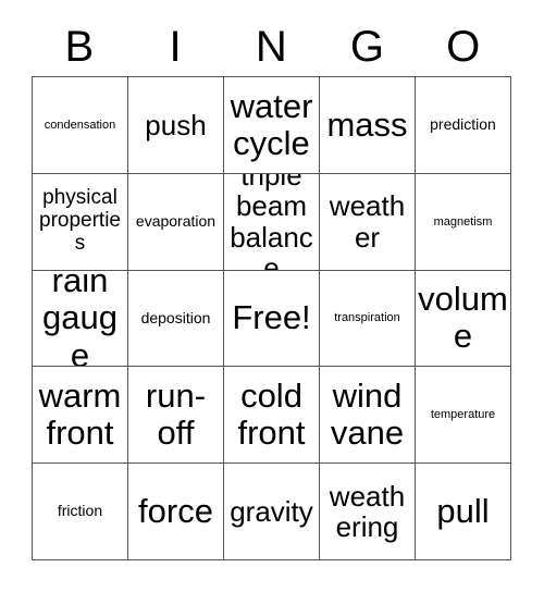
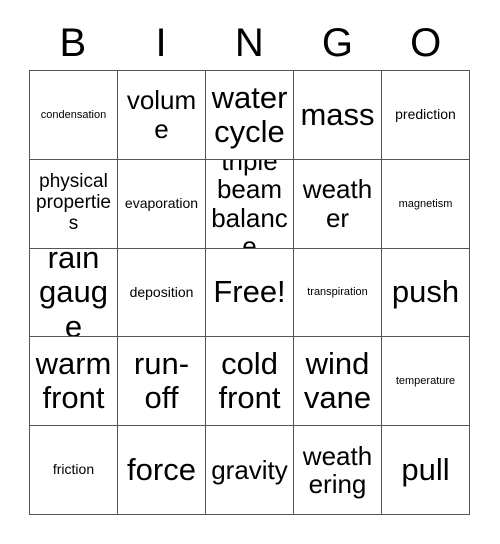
  B
  I
  N
  G
  O
  condensation
- push
+ volume
  water cycle
  mass
  prediction
  physical properties
  evaporation
  triple beam balance
  weather
  magnetism
  rain gauge
  deposition
  Free!
  transpiration
- volume
+ push
  warm front
  run-off
  cold front
  wind vane
  temperature
  friction
  force
  gravity
  weathering
  pull
